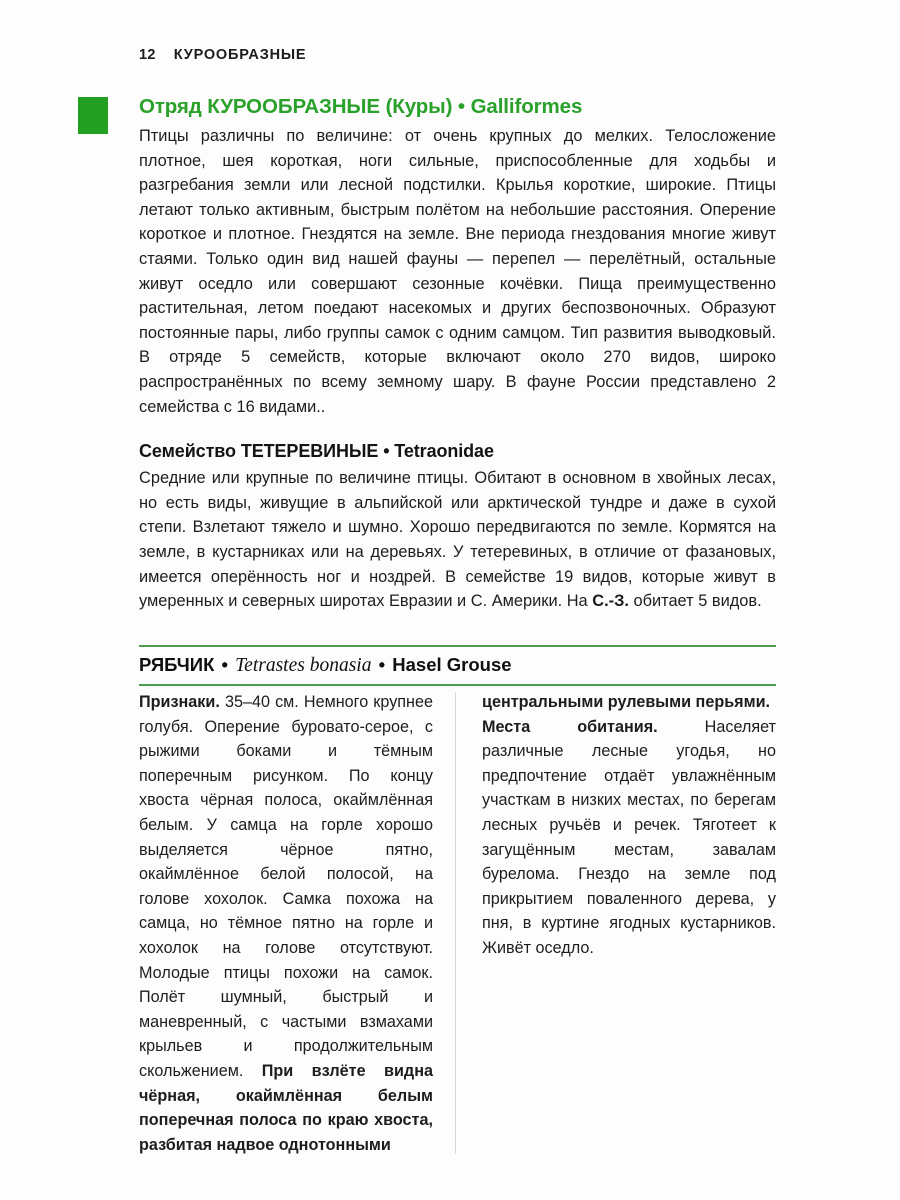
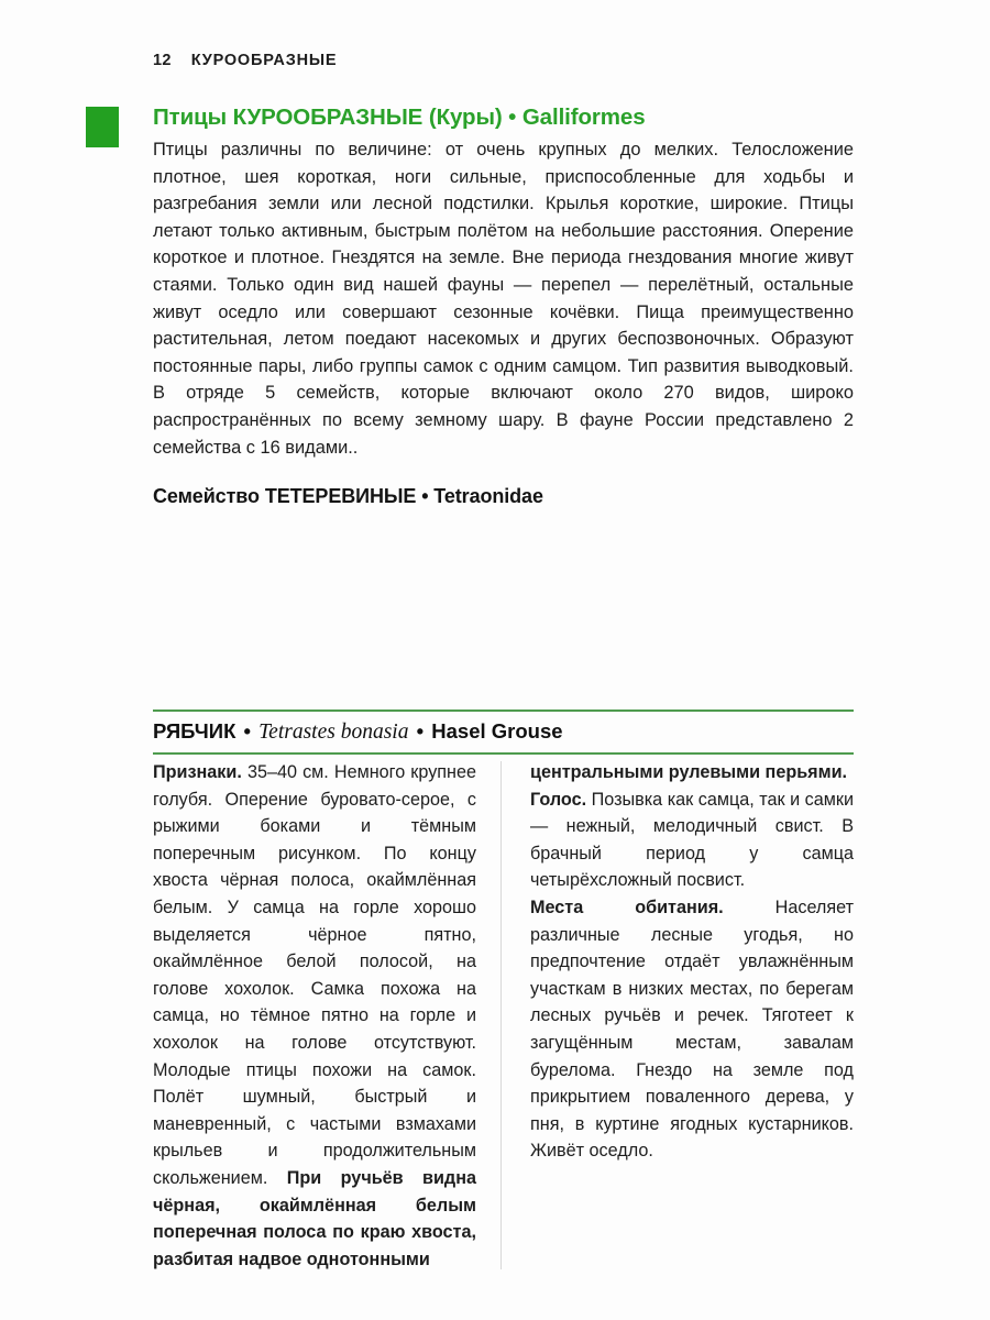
  12 КУРООБРАЗНЫЕ
- Отряд КУРООБРАЗНЫЕ (Куры) • Galliformes
+ Птицы КУРООБРАЗНЫЕ (Куры) • Galliformes
  Птицы различны по величине: от очень крупных до мелких. Телосложение плотное, шея короткая, ноги сильные, приспособленные для ходьбы и разгребания земли или лесной подстилки. Крылья короткие, широкие. Птицы летают только активным, быстрым полётом на небольшие расстояния. Оперение короткое и плотное. Гнездятся на земле. Вне периода гнездования многие живут стаями. Только один вид нашей фауны — перепел — перелётный, остальные живут оседло или совершают сезонные кочёвки. Пища преимущественно растительная, летом поедают насекомых и других беспозвоночных. Образуют постоянные пары, либо группы самок с одним самцом. Тип развития выводковый. В отряде 5 семейств, которые включают около 270 видов, широко распространённых по всему земному шару. В фауне России представлено 2 семейства с 16 видами..
  Семейство ТЕТЕРЕВИНЫЕ • Tetraonidae
- Средние или крупные по величине птицы. Обитают в основном в хвойных лесах, но есть виды, живущие в альпийской или арктической тундре и даже в сухой степи. Взлетают тяжело и шумно. Хорошо передвигаются по земле. Кормятся на земле, в кустарниках или на деревьях. У тетеревиных, в отличие от фазановых, имеется оперённость ног и ноздрей. В семействе 19 видов, которые живут в умеренных и северных широтах Евразии и С. Америки. На С.-З. обитает 5 видов.
  РЯБЧИК • Tetrastes bonasia • Hasel Grouse
- Признаки. 35–40 см. Немного крупнее голубя. Оперение буровато-серое, с рыжими боками и тёмным поперечным рисунком. По концу хвоста чёрная полоса, окаймлённая белым. У самца на горле хорошо выделяется чёрное пятно, окаймлённое белой полосой, на голове хохолок. Самка похожа на самца, но тёмное пятно на горле и хохолок на голове отсутствуют. Молодые птицы похожи на самок. Полёт шумный, быстрый и маневренный, с частыми взмахами крыльев и продолжительным скольжением. При взлёте видна чёрная, окаймлённая белым поперечная полоса по краю хвоста, разбитая надвое однотонными
+ Признаки. 35–40 см. Немного крупнее голубя. Оперение буровато-серое, с рыжими боками и тёмным поперечным рисунком. По концу хвоста чёрная полоса, окаймлённая белым. У самца на горле хорошо выделяется чёрное пятно, окаймлённое белой полосой, на голове хохолок. Самка похожа на самца, но тёмное пятно на горле и хохолок на голове отсутствуют. Молодые птицы похожи на самок. Полёт шумный, быстрый и маневренный, с частыми взмахами крыльев и продолжительным скольжением. При ручьёв видна чёрная, окаймлённая белым поперечная полоса по краю хвоста, разбитая надвое однотонными
  центральными рулевыми перьями.
+ Голос. Позывка как самца, так и самки — нежный, мелодичный свист. В брачный период у самца четырёхсложный посвист.
  Места обитания. Населяет различные лесные угодья, но предпочтение отдаёт увлажнённым участкам в низких местах, по берегам лесных ручьёв и речек. Тяготеет к загущённым местам, завалам бурелома. Гнездо на земле под прикрытием поваленного дерева, у пня, в куртине ягодных кустарников. Живёт оседло.
